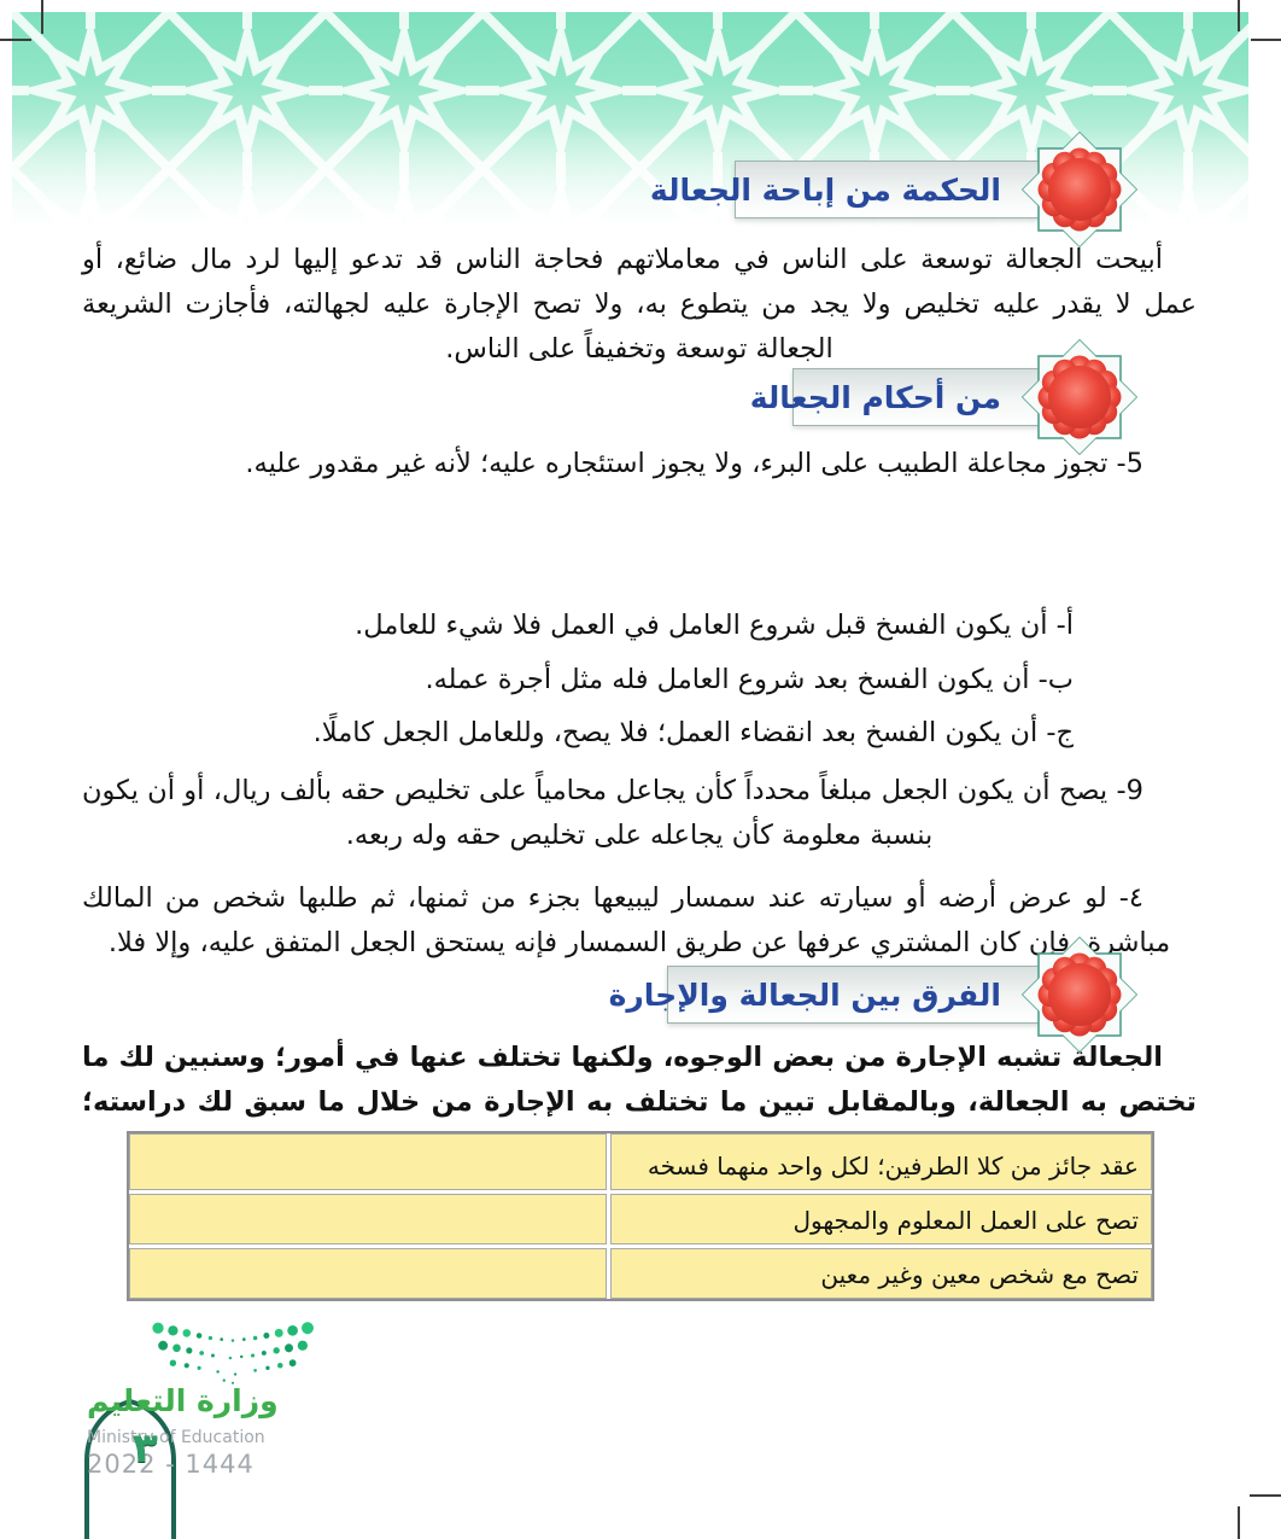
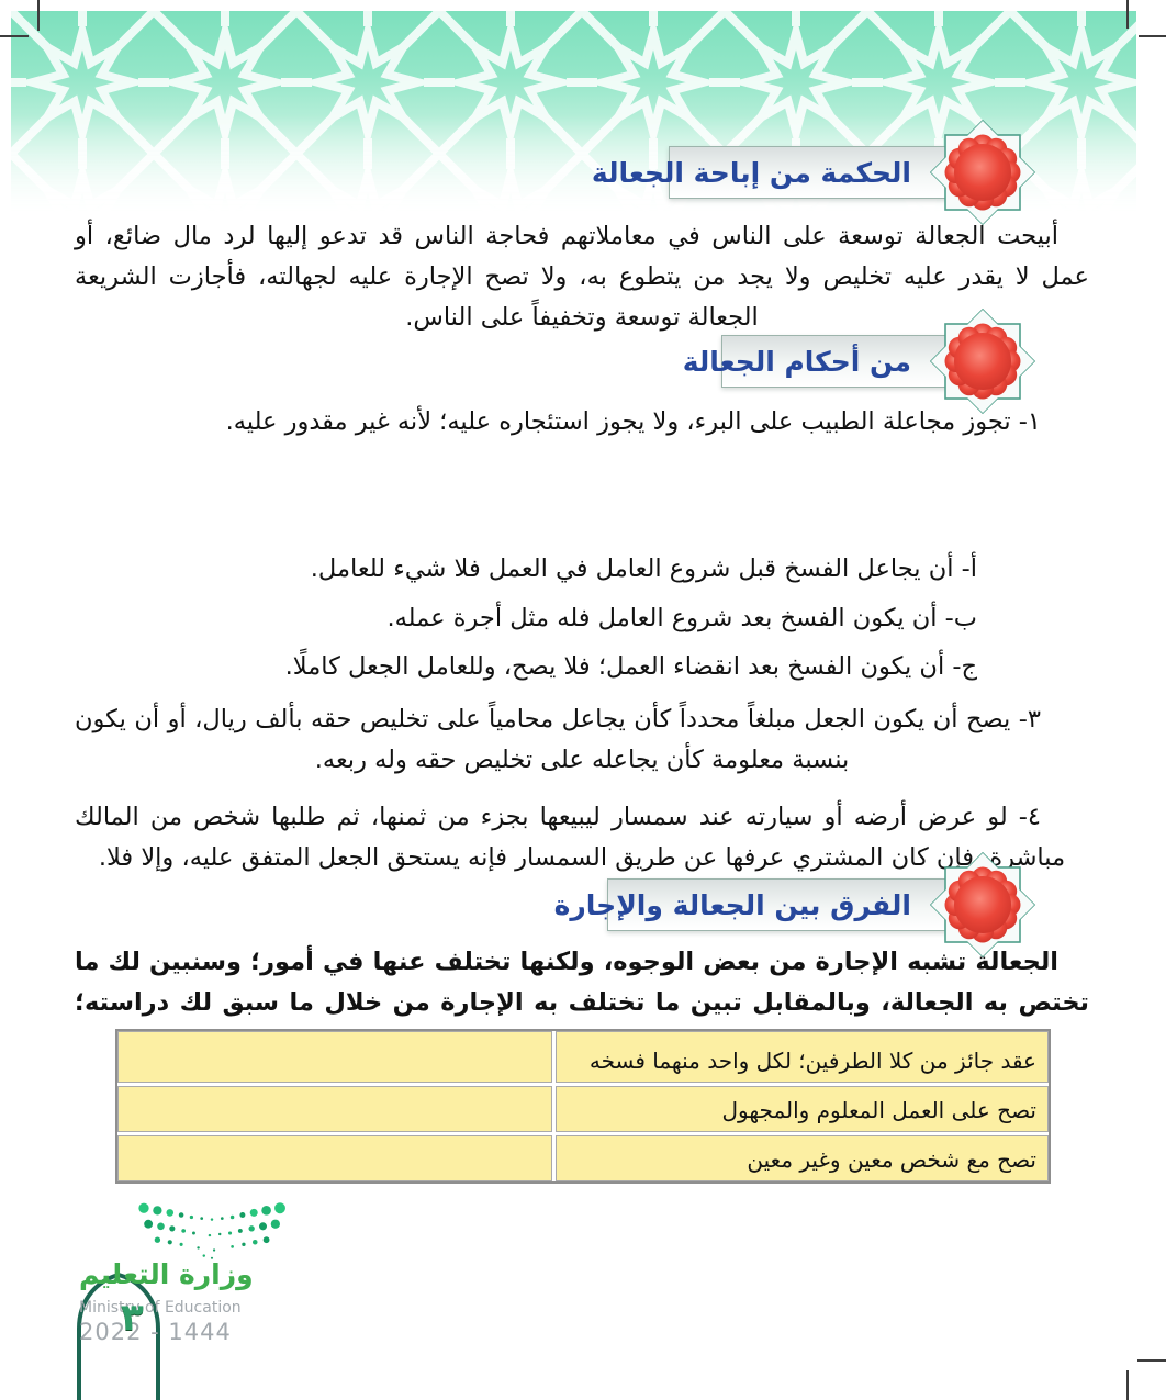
  الحكمة من إباحة الجعالة
  أبيحت الجعالة توسعة على الناس في معاملاتهم فحاجة الناس قد تدعو إليها لرد مال ضائع، أو عمل لا يقدر عليه تخليص ولا يجد من يتطوع به، ولا تصح الإجارة عليه لجهالته، فأجازت الشريعة الجعالة توسعة وتخفيفاً على الناس.
  من أحكام الجعالة
- 5- تجوز مجاعلة الطبيب على البرء، ولا يجوز استئجاره عليه؛ لأنه غير مقدور عليه.
+ ١- تجوز مجاعلة الطبيب على البرء، ولا يجوز استئجاره عليه؛ لأنه غير مقدور عليه.
- أ- أن يكون الفسخ قبل شروع العامل في العمل فلا شيء للعامل.
+ أ- أن يجاعل الفسخ قبل شروع العامل في العمل فلا شيء للعامل.
  ب- أن يكون الفسخ بعد شروع العامل فله مثل أجرة عمله.
  ج- أن يكون الفسخ بعد انقضاء العمل؛ فلا يصح، وللعامل الجعل كاملًا.
- 9- يصح أن يكون الجعل مبلغاً محدداً كأن يجاعل محامياً على تخليص حقه بألف ريال، أو أن يكون بنسبة معلومة كأن يجاعله على تخليص حقه وله ربعه.
+ ٣- يصح أن يكون الجعل مبلغاً محدداً كأن يجاعل محامياً على تخليص حقه بألف ريال، أو أن يكون بنسبة معلومة كأن يجاعله على تخليص حقه وله ربعه.
  ٤- لو عرض أرضه أو سيارته عند سمسار ليبيعها بجزء من ثمنها، ثم طلبها شخص من المالك مباشرة فإن كان المشتري عرفها عن طريق السمسار فإنه يستحق الجعل المتفق عليه، وإلا فلا.
  الفرق بين الجعالة والإجارة
  الجعالة تشبه الإجارة من بعض الوجوه، ولكنها تختلف عنها في أمور؛ وسنبين لك ما تختص به الجعالة، وبالمقابل تبين ما تختلف به الإجارة من خلال ما سبق لك دراسته؛
  عقد جائز من كلا الطرفين؛ لكل واحد منهما فسخه
  تصح على العمل المعلوم والمجهول
  تصح مع شخص معين وغير معين
  وزارة التعليم
  Ministry of Education
  2022 - 1444
  ٣
